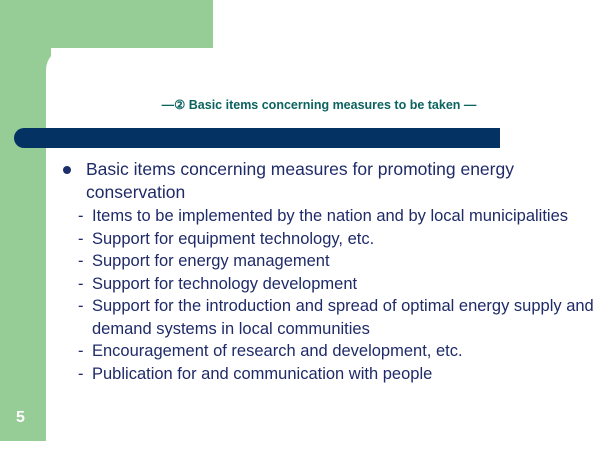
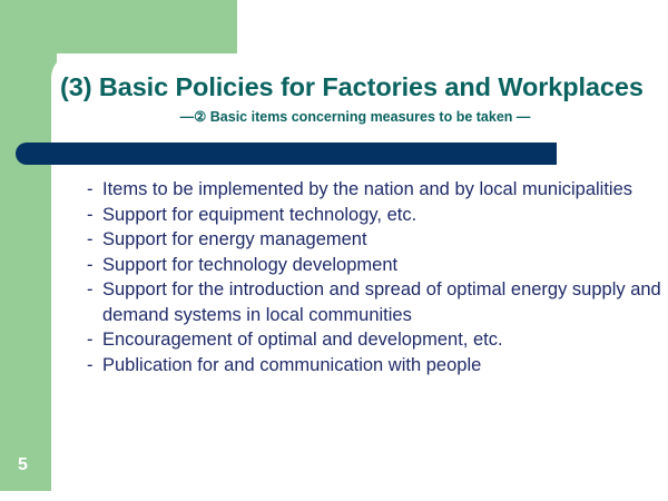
+ (3) Basic Policies for Factories and Workplaces
  —② Basic items concerning measures to be taken —
- Basic items concerning measures for promoting energy conservation
  -
  Items to be implemented by the nation and by local municipalities
  -
  Support for equipment technology, etc.
  -
  Support for energy management
  -
  Support for technology development
  -
  Support for the introduction and spread of optimal energy supply and demand systems in local communities
  -
- Encouragement of research and development, etc.
+ Encouragement of optimal and development, etc.
  -
  Publication for and communication with people
  5
